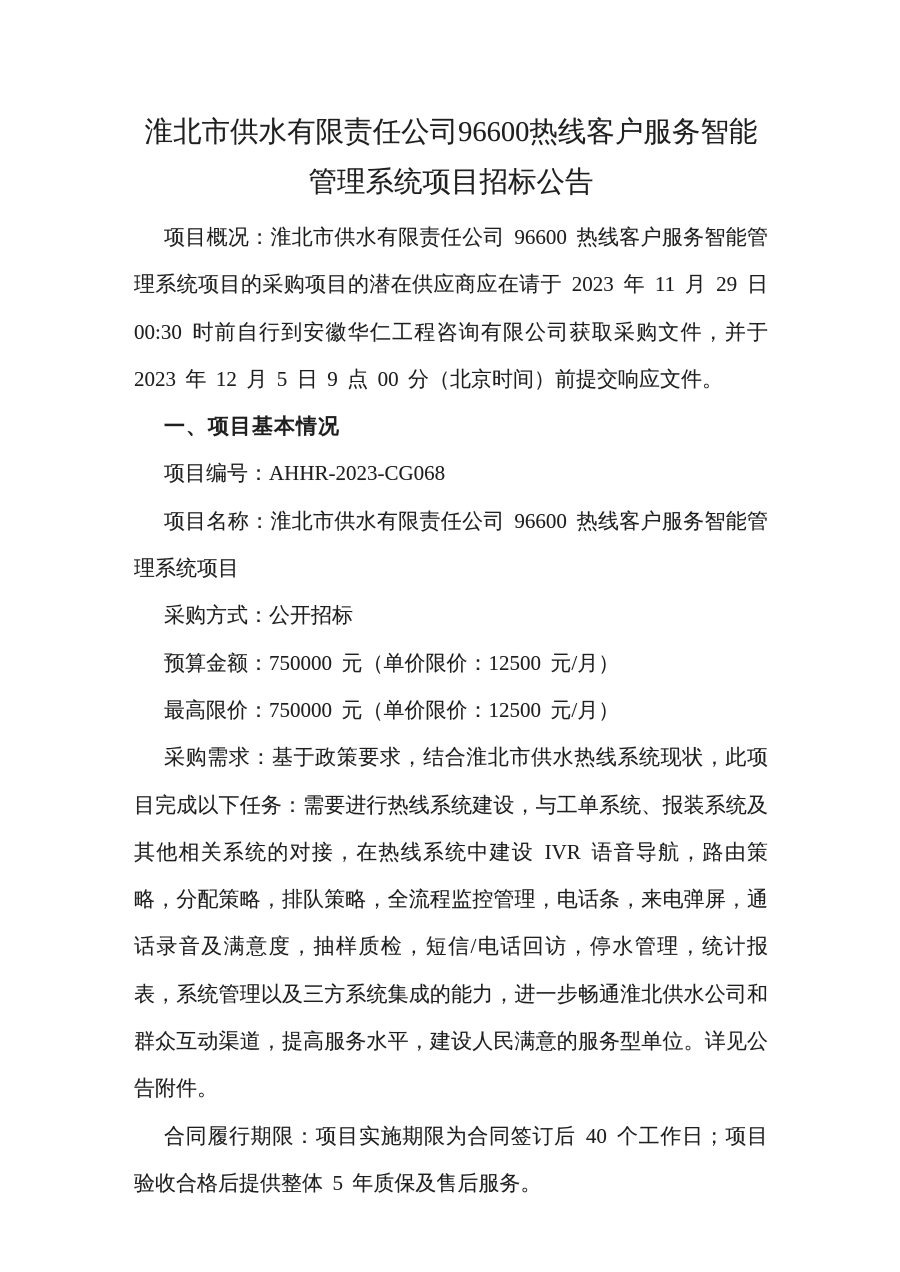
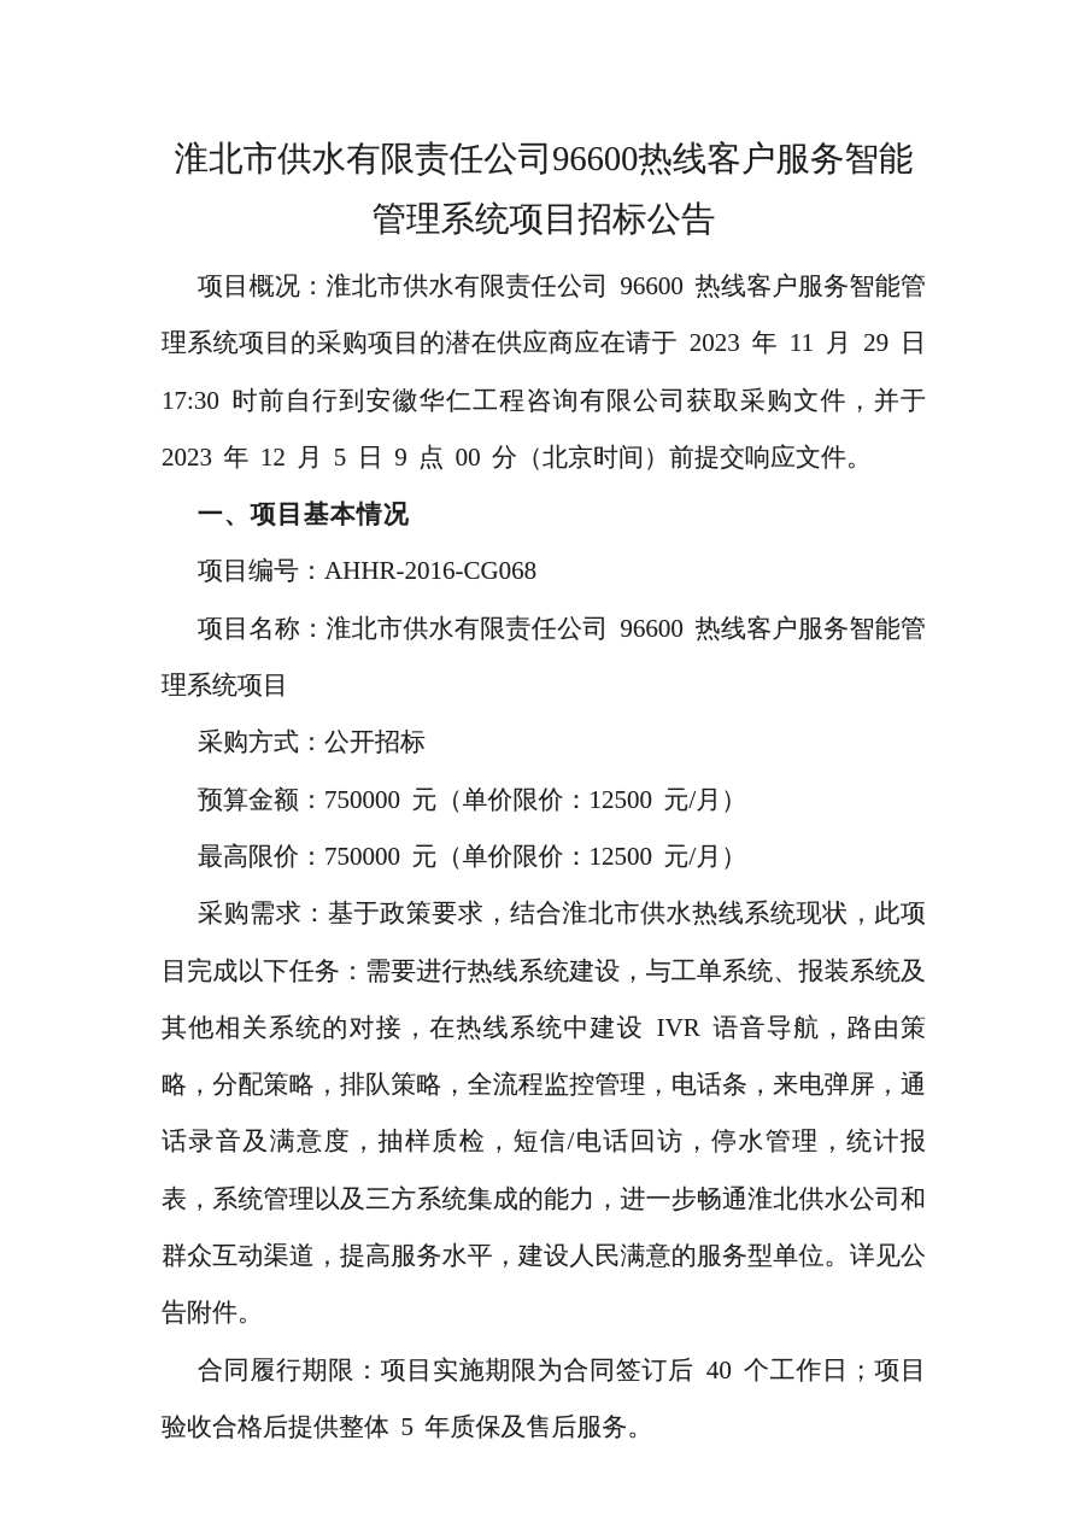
  淮北市供水有限责任公司96600热线客户服务智能管理系统项目招标公告
- 项目概况：淮北市供水有限责任公司 96600 热线客户服务智能管理系统项目的采购项目的潜在供应商应在请于 2023 年 11 月 29 日 00:30 时前自行到安徽华仁工程咨询有限公司获取采购文件，并于 2023 年 12 月 5 日 9 点 00 分（北京时间）前提交响应文件。
+ 项目概况：淮北市供水有限责任公司 96600 热线客户服务智能管理系统项目的采购项目的潜在供应商应在请于 2023 年 11 月 29 日 17:30 时前自行到安徽华仁工程咨询有限公司获取采购文件，并于 2023 年 12 月 5 日 9 点 00 分（北京时间）前提交响应文件。
  一、项目基本情况
- 项目编号：AHHR-2023-CG068
+ 项目编号：AHHR-2016-CG068
  项目名称：淮北市供水有限责任公司 96600 热线客户服务智能管理系统项目
  采购方式：公开招标
  预算金额：750000 元（单价限价：12500 元/月）
  最高限价：750000 元（单价限价：12500 元/月）
  采购需求：基于政策要求，结合淮北市供水热线系统现状，此项目完成以下任务：需要进行热线系统建设，与工单系统、报装系统及其他相关系统的对接，在热线系统中建设 IVR 语音导航，路由策略，分配策略，排队策略，全流程监控管理，电话条，来电弹屏，通话录音及满意度，抽样质检，短信/电话回访，停水管理，统计报表，系统管理以及三方系统集成的能力，进一步畅通淮北供水公司和群众互动渠道，提高服务水平，建设人民满意的服务型单位。详见公告附件。
  合同履行期限：项目实施期限为合同签订后 40 个工作日；项目验收合格后提供整体 5 年质保及售后服务。
